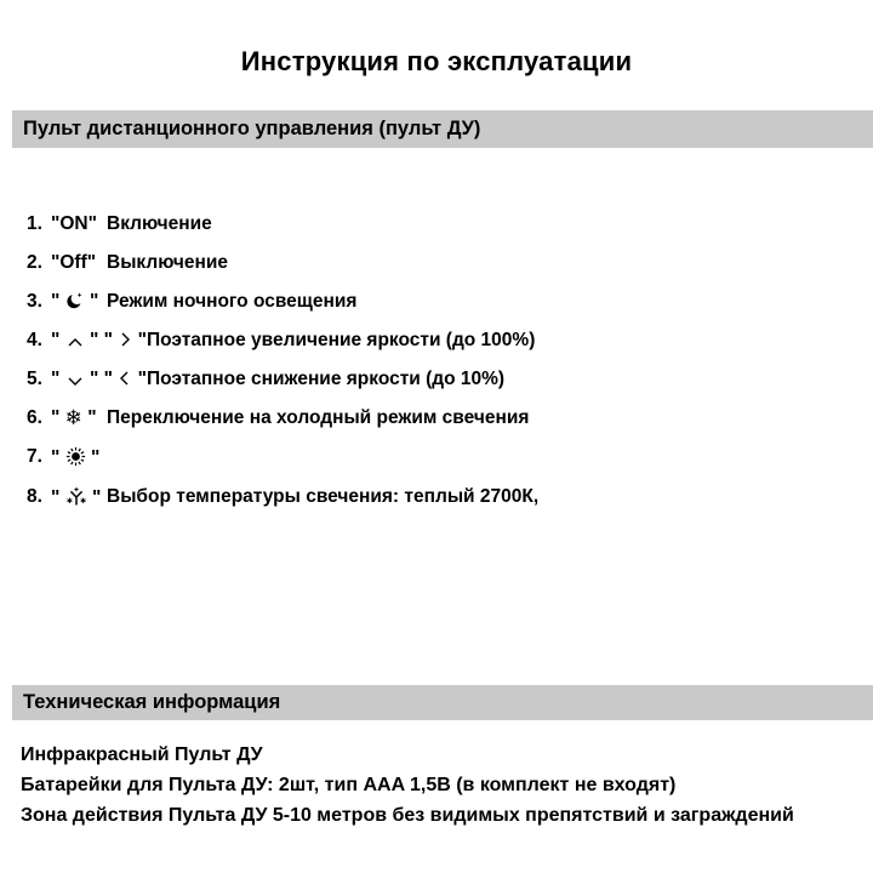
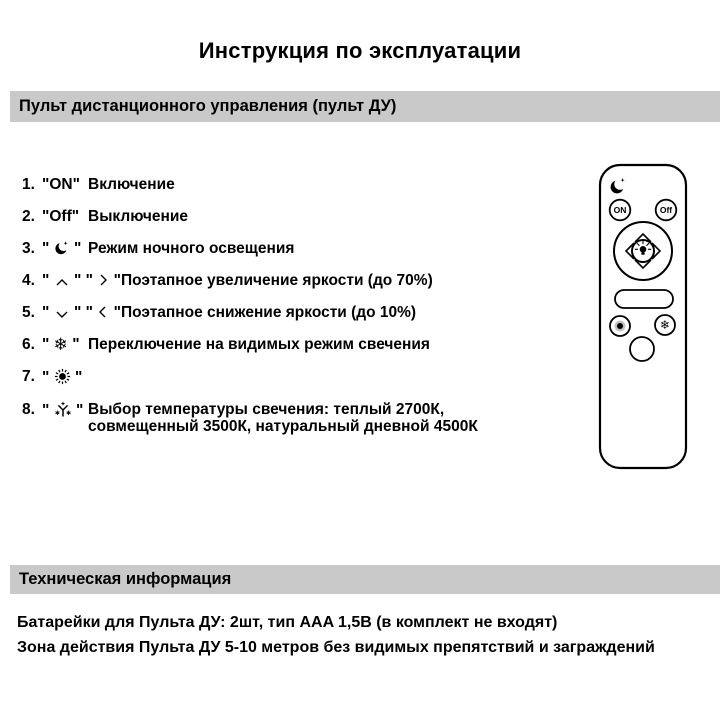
  Инструкция по эксплуатации
  Пульт дистанционного управления (пульт ДУ)
  1.
  "ON"
  Включение
  2.
  "Off"
  Выключение
  3.
  " "
  Режим ночного освещения
  4.
  " " " "
- Поэтапное увеличение яркости (до 100%)
+ Поэтапное увеличение яркости (до 70%)
  5.
  " " " "
  Поэтапное снижение яркости (до 10%)
  6.
  " ❄ "
- Переключение на холодный режим свечения
+ Переключение на видимых режим свечения
  7.
  " "
  8.
  " "
  Выбор температуры свечения: теплый 2700К,
+ совмещенный 3500К, натуральный дневной 4500К
+ ON
+ Off
+ ❄
  Техническая информация
- Инфракрасный Пульт ДУ
  Батарейки для Пульта ДУ: 2шт, тип AAA 1,5В (в комплект не входят)
  Зона действия Пульта ДУ 5-10 метров без видимых препятствий и заграждений
